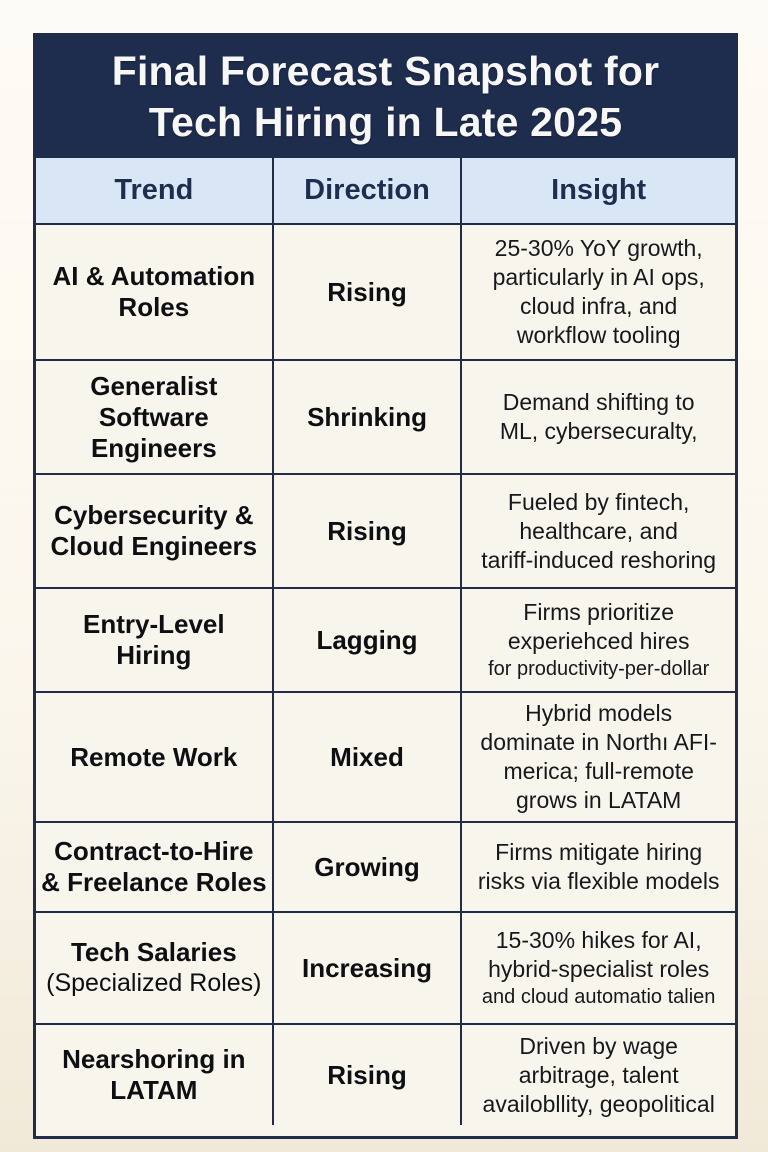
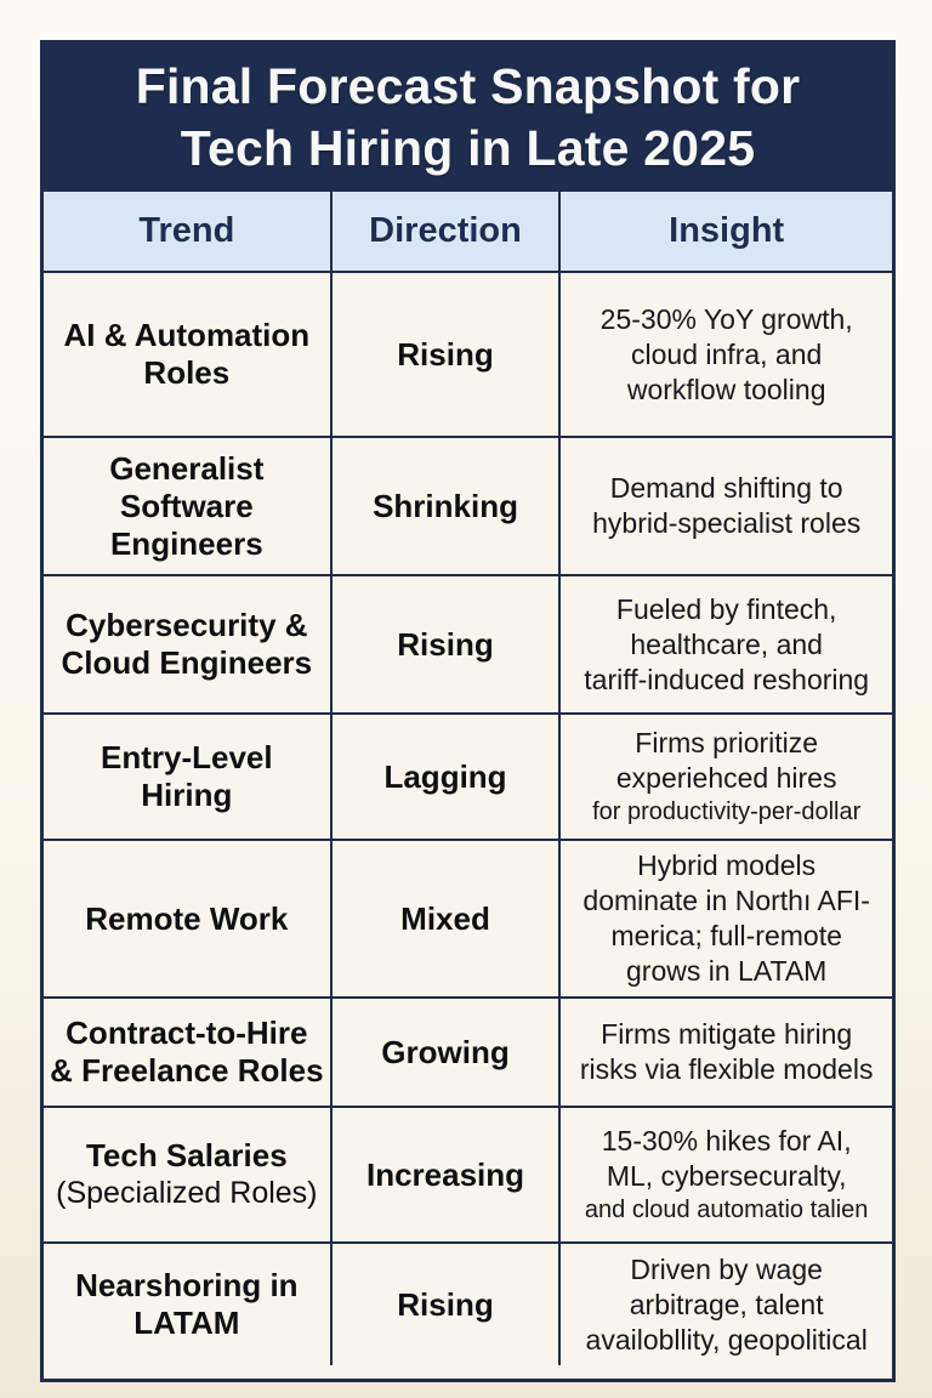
  Final Forecast Snapshot for
  Tech Hiring in Late 2025
  Trend
  Direction
  Insight
  AI & Automation
  Roles
  Rising
  25-30% YoY growth,
- particularly in AI ops,
  cloud infra, and
  workflow tooling
  Generalist
  Software
  Engineers
  Shrinking
  Demand shifting to
- ML, cybersecuralty,
+ hybrid-specialist roles
  Cybersecurity &
  Cloud Engineers
  Rising
  Fueled by fintech,
  healthcare, and
  tariff-induced reshoring
  Entry-Level
  Hiring
  Lagging
  Firms prioritize
  experiehced hires
  for productivity-per-dollar
  Remote Work
  Mixed
  Hybrid models
  dominate in Northı AFI-
  merica; full-remote
  grows in LATAM
  Contract-to-Hire
  & Freelance Roles
  Growing
  Firms mitigate hiring
  risks via flexible models
  Tech Salaries
  (Specialized Roles)
  Increasing
  15-30% hikes for AI,
- hybrid-specialist roles
+ ML, cybersecuralty,
  and cloud automatio talien
  Nearshoring in
  LATAM
  Rising
  Driven by wage
  arbitrage, talent
  availobllity, geopolitical
